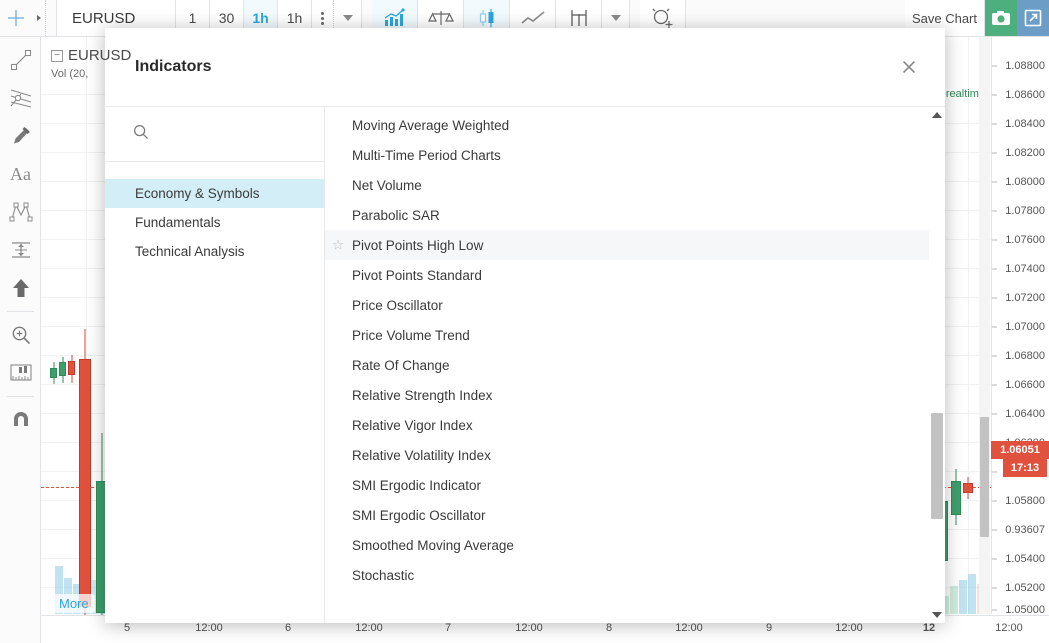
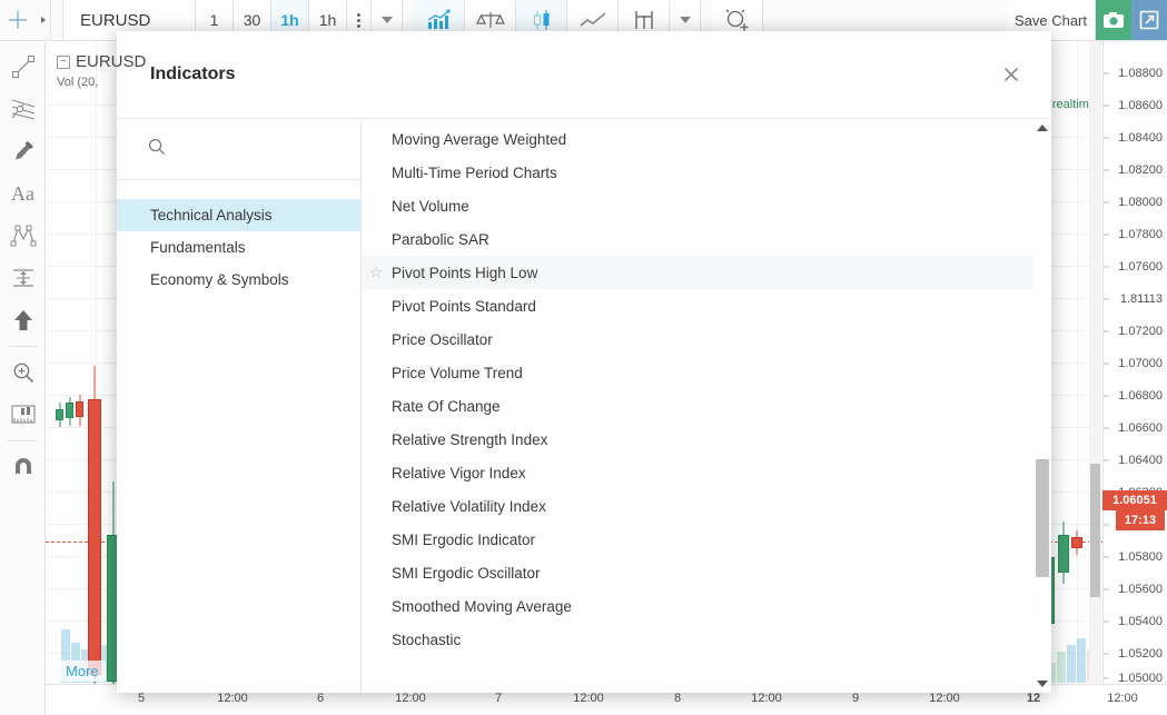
  EURUSD
  1
  30
  1h
  1h
  Save Chart
  Aa
  −
  EURUSD
  Vol (20,
  realtim
  More
  1.08800
  1.08600
  1.08400
  1.08200
  1.08000
  1.07800
  1.07600
- 1.07400
+ 1.81113
  1.07200
  1.07000
  1.06800
  1.06600
  1.06400
  1.05800
- 0.93607
+ 1.05600
  1.05400
  1.05200
  1.05000
  1.06051
  17:13
  5
  12:00
  6
  12:00
  7
  12:00
  8
  12:00
  9
  12:00
  12
  12:00
  Indicators
- Economy & Symbols
+ Technical Analysis
  Fundamentals
- Technical Analysis
+ Economy & Symbols
  Moving Average Weighted
  Multi-Time Period Charts
  Net Volume
  Parabolic SAR
  ☆
  Pivot Points High Low
  Pivot Points Standard
  Price Oscillator
  Price Volume Trend
  Rate Of Change
  Relative Strength Index
  Relative Vigor Index
  Relative Volatility Index
  SMI Ergodic Indicator
  SMI Ergodic Oscillator
  Smoothed Moving Average
  Stochastic
